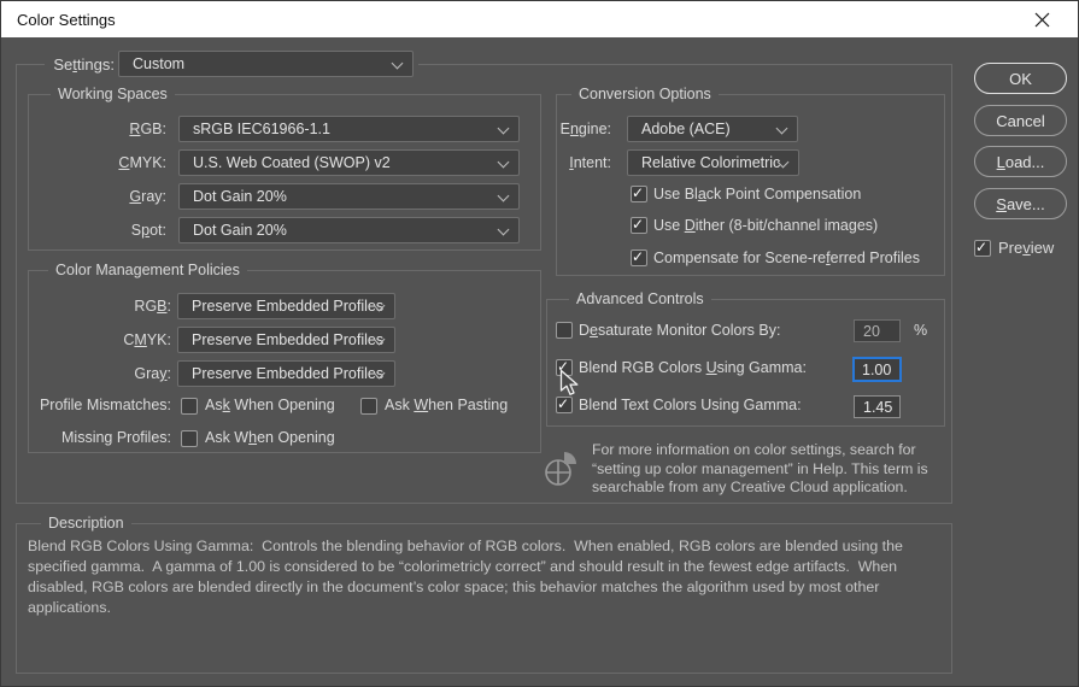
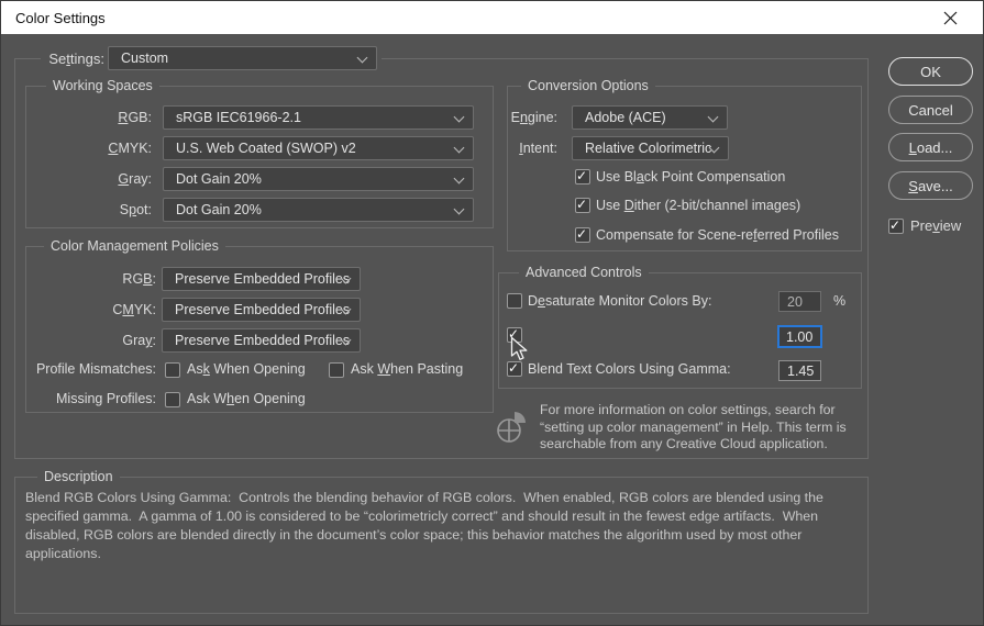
  Color Settings
  Settings:
  Custom
  Working Spaces
  RGB:
- sRGB IEC61966-1.1
+ sRGB IEC61966-2.1
  CMYK:
  U.S. Web Coated (SWOP) v2
  Gray:
  Dot Gain 20%
  Spot:
  Dot Gain 20%
  Color Management Policies
  RGB:
  Preserve Embedded Profiles
  CMYK:
  Preserve Embedded Profiles
  Gray:
  Preserve Embedded Profiles
  Profile Mismatches:
  Ask When Opening
  Ask When Pasting
  Missing Profiles:
  Ask When Opening
  Conversion Options
  Engine:
  Adobe (ACE)
  Intent:
  Relative Colorimetric
  ✓
  Use Black Point Compensation
  ✓
- Use Dither (8-bit/channel images)
+ Use Dither (2-bit/channel images)
  ✓
  Compensate for Scene-referred Profiles
  Advanced Controls
  Desaturate Monitor Colors By:
  20
  %
  ✓
- Blend RGB Colors Using Gamma:
  1.00
  ✓
  Blend Text Colors Using Gamma:
  1.45
  For more information on color settings, search for “setting up color management” in Help. This term is searchable from any Creative Cloud application.
  OK
  Cancel
  Load...
  Save...
  ✓
  Preview
  Description
  Blend RGB Colors Using Gamma: Controls the blending behavior of RGB colors. When enabled, RGB colors are blended using the specified gamma. A gamma of 1.00 is considered to be “colorimetricly correct” and should result in the fewest edge artifacts. When disabled, RGB colors are blended directly in the document’s color space; this behavior matches the algorithm used by most other applications.
